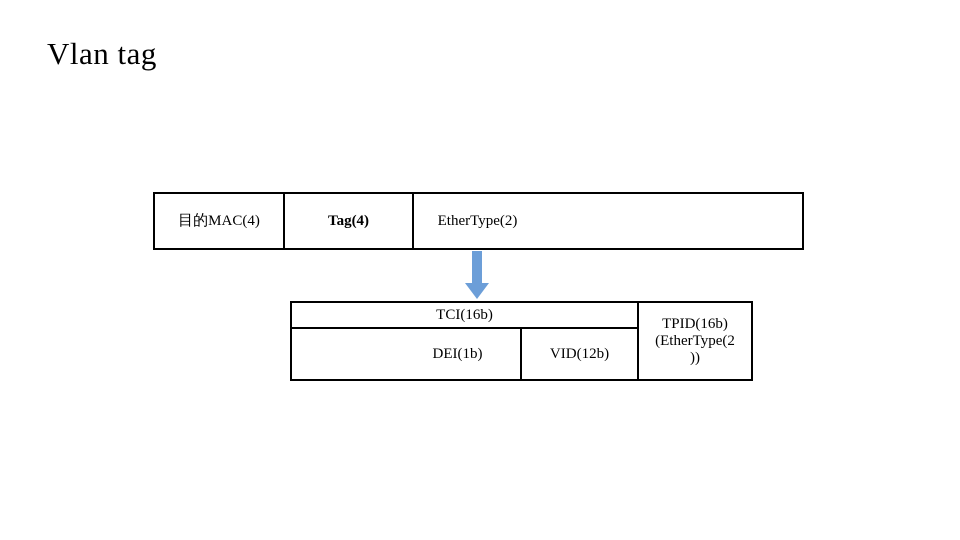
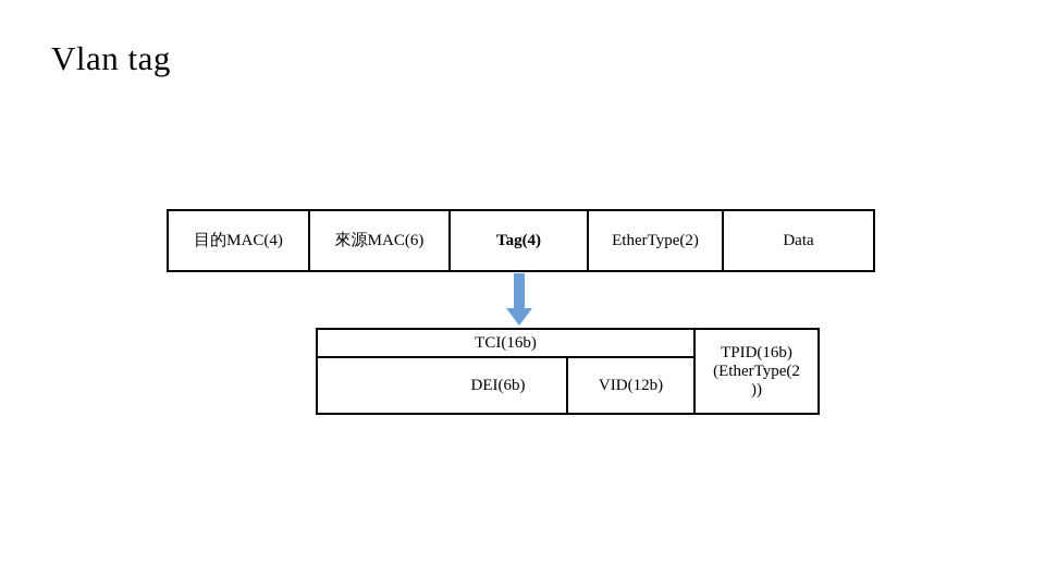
  Vlan tag
  目的MAC(4)
+ 來源MAC(6)
  Tag(4)
  EtherType(2)
+ Data
  TCI(16b)
  TPID(16b)
  (EtherType(2
  ))
- DEI(1b)
+ DEI(6b)
  VID(12b)
